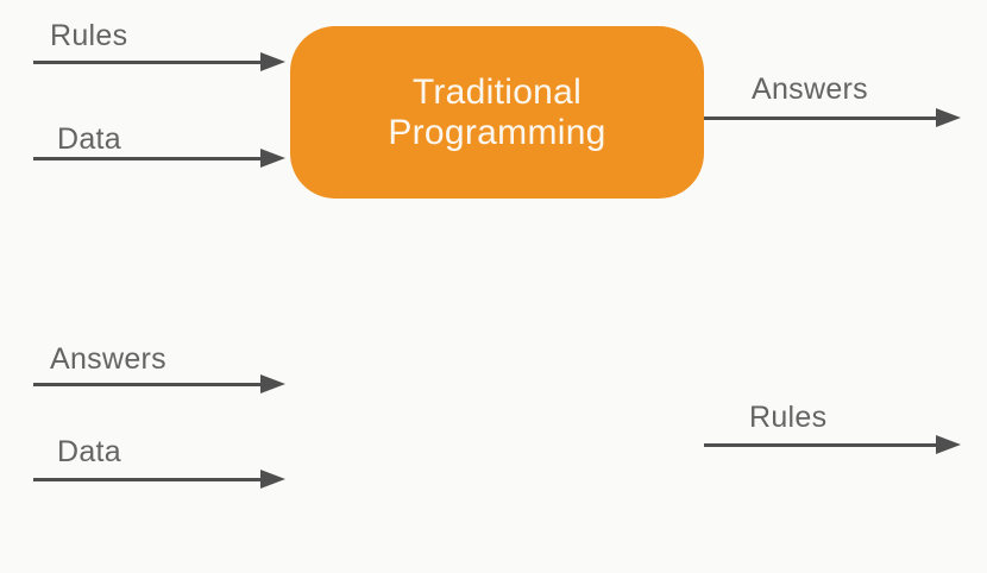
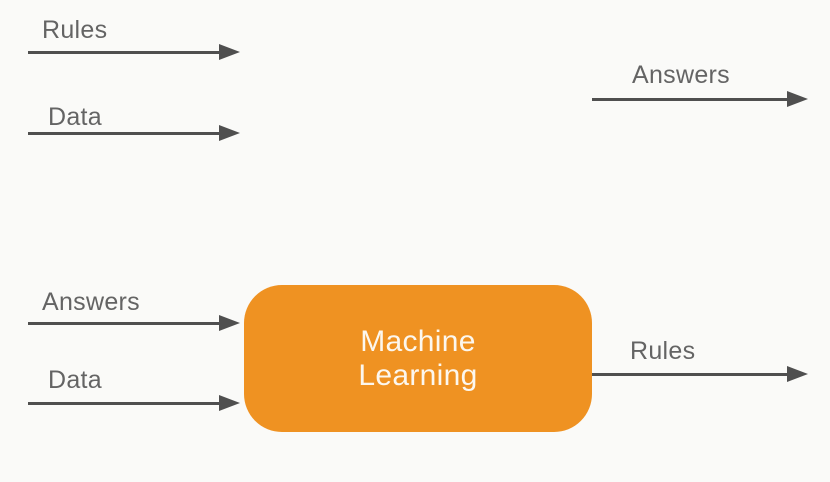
  Rules
  Data
- Traditional
- Programming
  Answers
  Answers
  Data
+ Machine
+ Learning
  Rules
